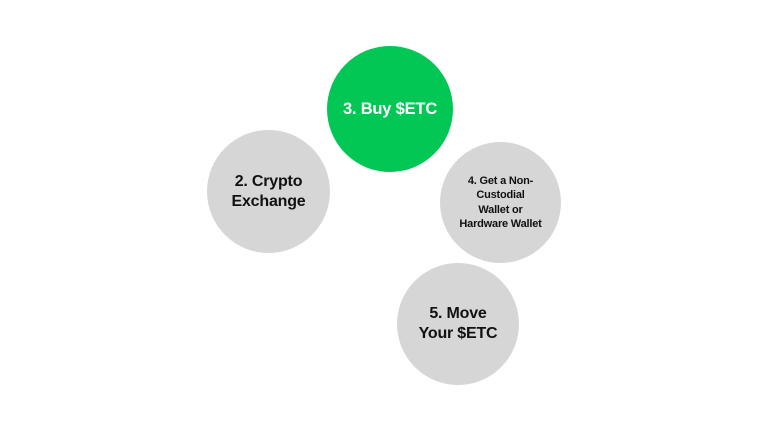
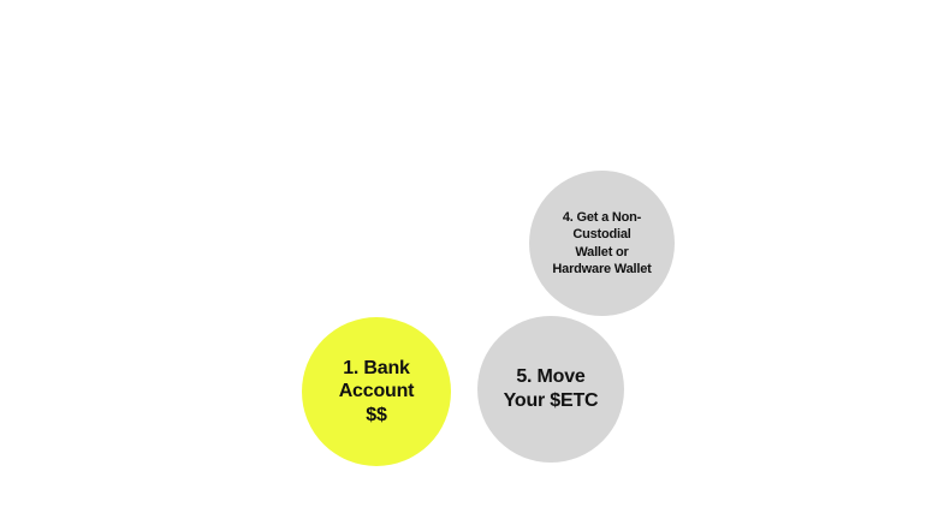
- 2. Crypto
- Exchange
- 3. Buy $ETC
  4. Get a Non-Custodial
  Wallet or
  Hardware Wallet
+ 1. Bank
+ Account
+ $$
  5. Move
  Your $ETC
